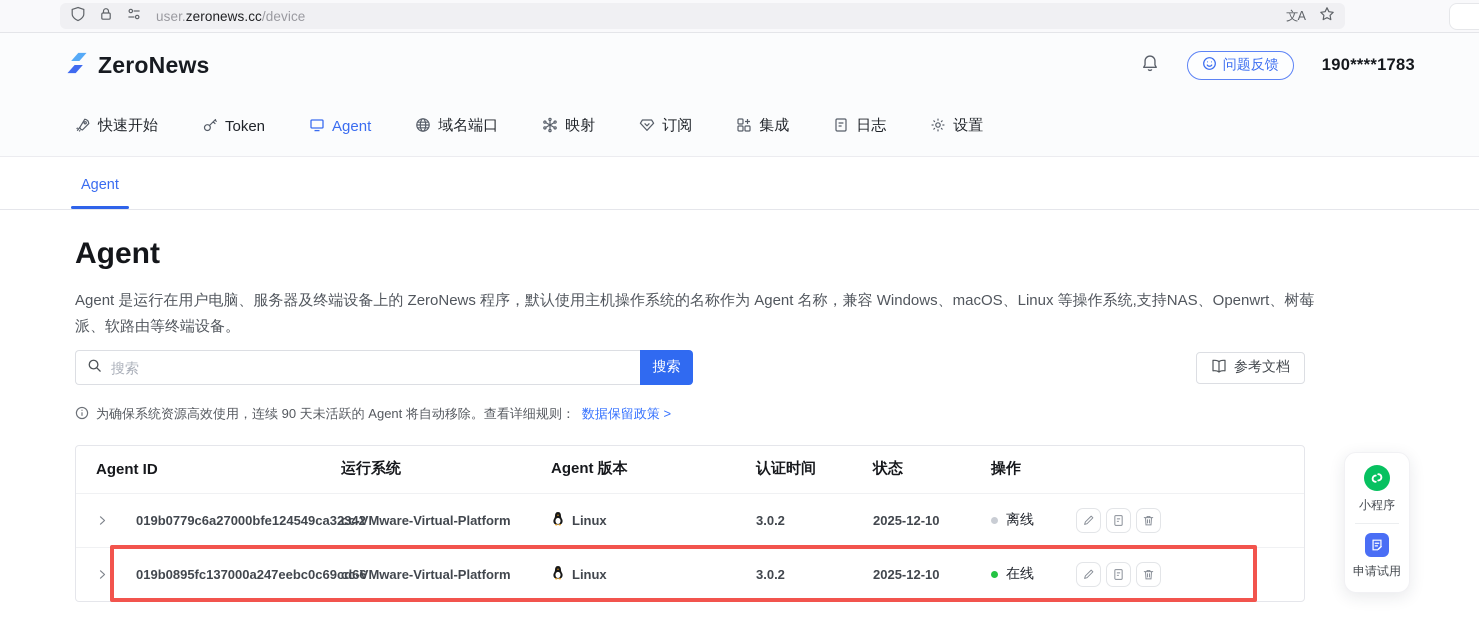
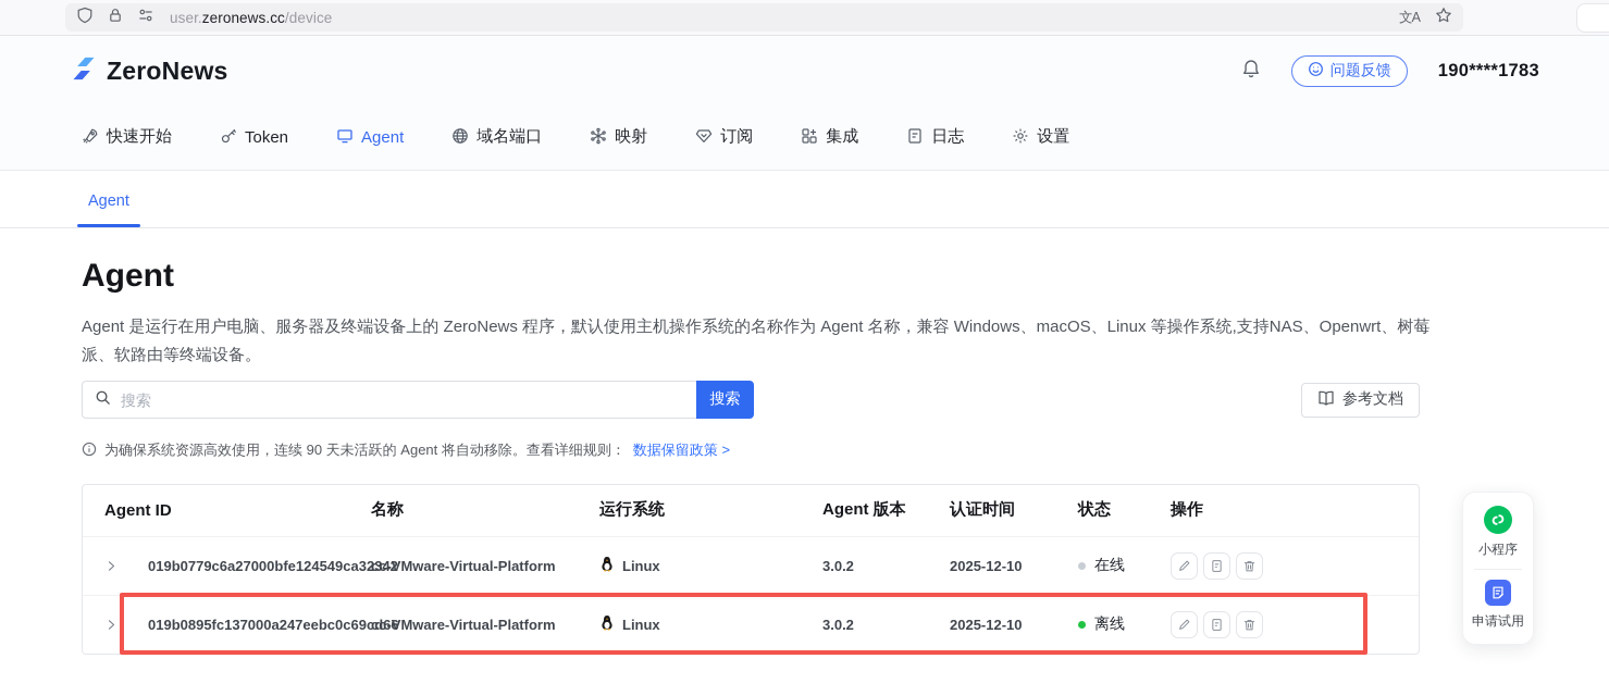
  user.zeronews.cc/device
  文A
  ZeroNews
  问题反馈
  190****1783
  快速开始
  Token
  Agent
  域名端口
  映射
  订阅
  集成
  日志
  设置
  Agent
  Agent
  Agent 是运行在用户电脑、服务器及终端设备上的 ZeroNews 程序，默认使用主机操作系统的名称作为 Agent 名称，兼容 Windows、macOS、Linux 等操作系统,支持NAS、Openwrt、树莓派、软路由等终端设备。
  搜索
  搜索
  参考文档
  为确保系统资源高效使用，连续 90 天未活跃的 Agent 将自动移除。查看详细规则：
  数据保留政策 >
  Agent ID
+ 名称
  运行系统
  Agent 版本
  认证时间
  状态
  操作
  019b0779c6a27000bfe124549ca32
  cc-VMware-Virtual-Platform
  Linux
  3.0.2
  2025-12-10
- 离线
+ 在线
  019b0895fc137000a247eebc0c69c
  cc-VMware-Virtual-Platform
  Linux
  3.0.2
  2025-12-10
- 在线
+ 离线
  小程序
  申请试用
